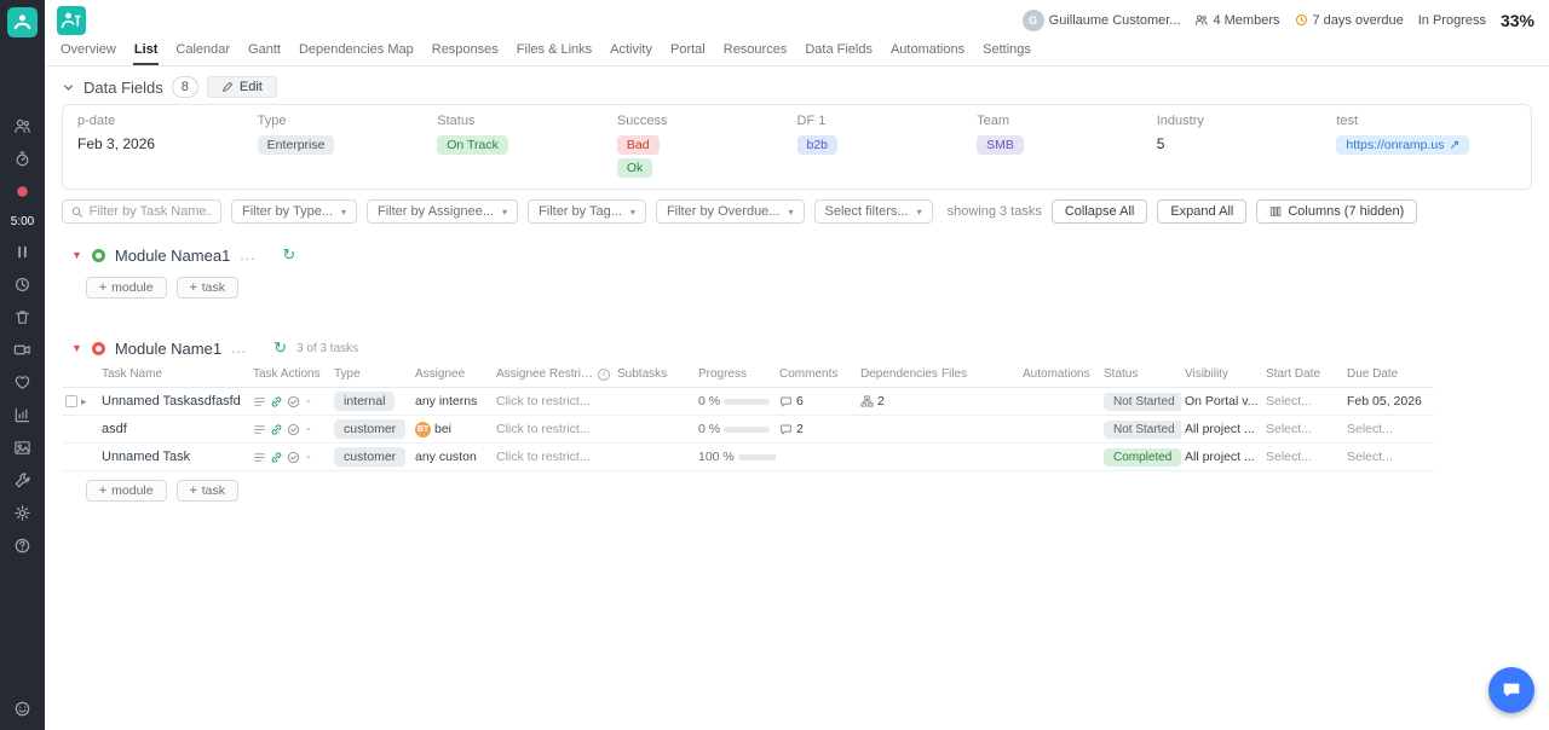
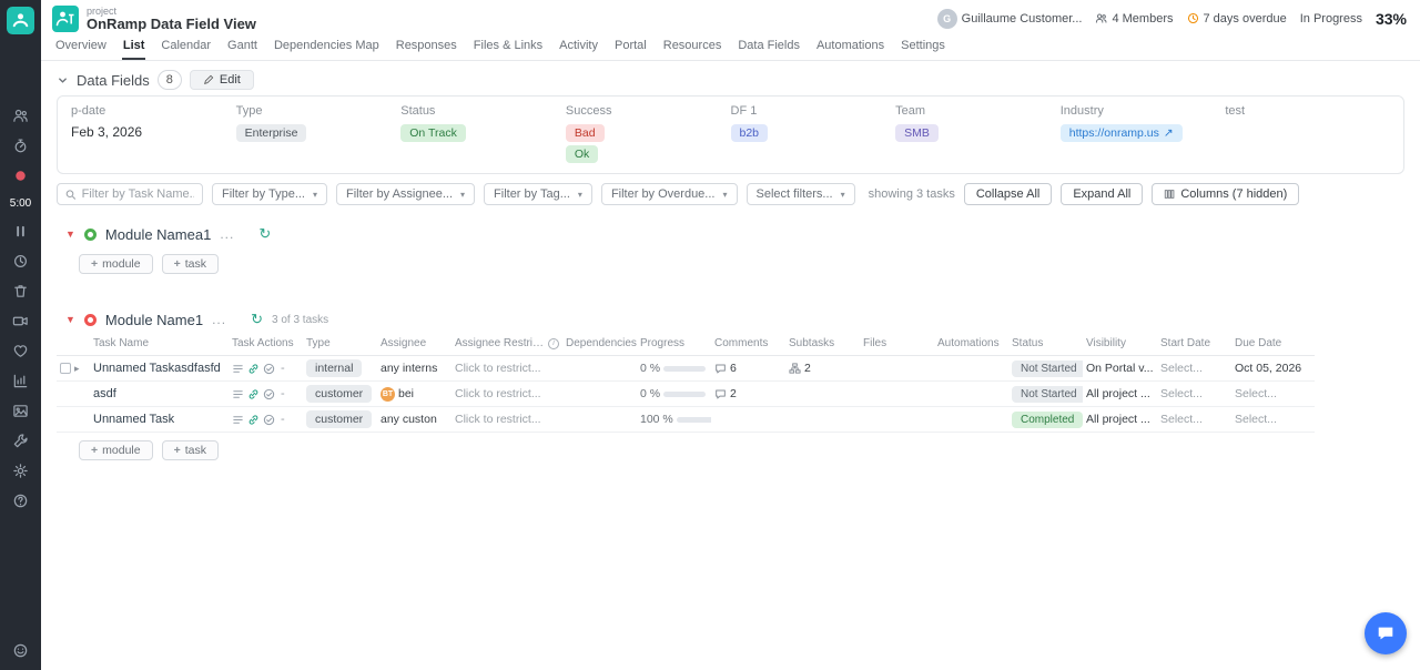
  5:00
+ project
+ OnRamp Data Field View
  G
  Guillaume Customer...
  4 Members
  7 days overdue
  In Progress
  33%
  Overview
  List
  Calendar
  Gantt
  Dependencies Map
  Responses
  Files & Links
  Activity
  Portal
  Resources
  Data Fields
  Automations
  Settings
  Data Fields
  8
  Edit
  p-date
  Type
  Status
  Success
  DF 1
  Team
  Industry
  test
  Feb 3, 2026
  Enterprise
  On Track
  Bad
  Ok
  b2b
  SMB
- 5
  https://onramp.us
  ↗
  Filter by Task Name.
  Filter by Type...
  ▾
  Filter by Assignee...
  ▾
  Filter by Tag...
  ▾
  Filter by Overdue...
  ▾
  Select filters...
  ▾
  showing 3 tasks
  Collapse All
  Expand All
  Columns (7 hidden)
  ▼
  Module Namea1
  ...
  ↻
  +
  module
  +
  task
  ▼
  Module Name1
  ...
  ↻
  3 of 3 tasks
  Task Name
  Task Actions
  Type
  Assignee
  Assignee Restricti
- Subtasks
+ Dependencies
  Progress
  Comments
- Dependencies
+ Subtasks
  Files
  Automations
  Status
  Visibility
  Start Date
  Due Date
  ▸
  Unnamed Taskasdfasfd
  -
  internal
  any interns
  Click to restrict...
  0 %
  6
  2
  Not Started
  On Portal v...
  Select...
- Feb 05, 2026
+ Oct 05, 2026
  asdf
  -
  customer
  bei
  Click to restrict...
  0 %
  2
  Not Started
  All project ...
  Select...
  Select...
  Unnamed Task
  -
  customer
  any custon
  Click to restrict...
  100 %
  Completed
  All project ...
  Select...
  Select...
  +
  module
  +
  task
